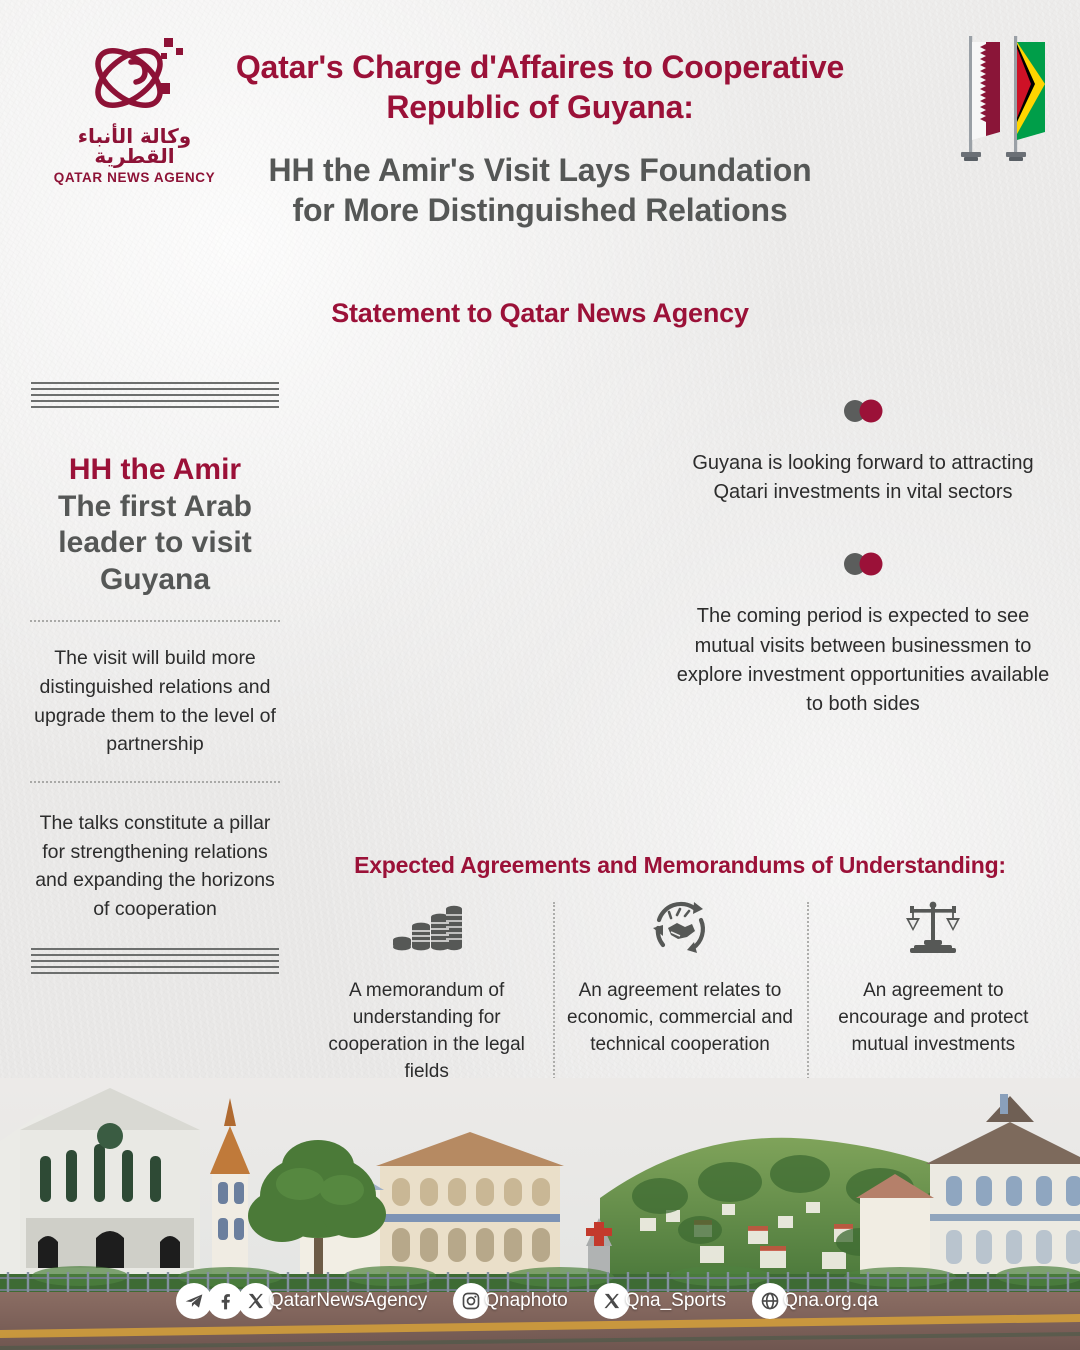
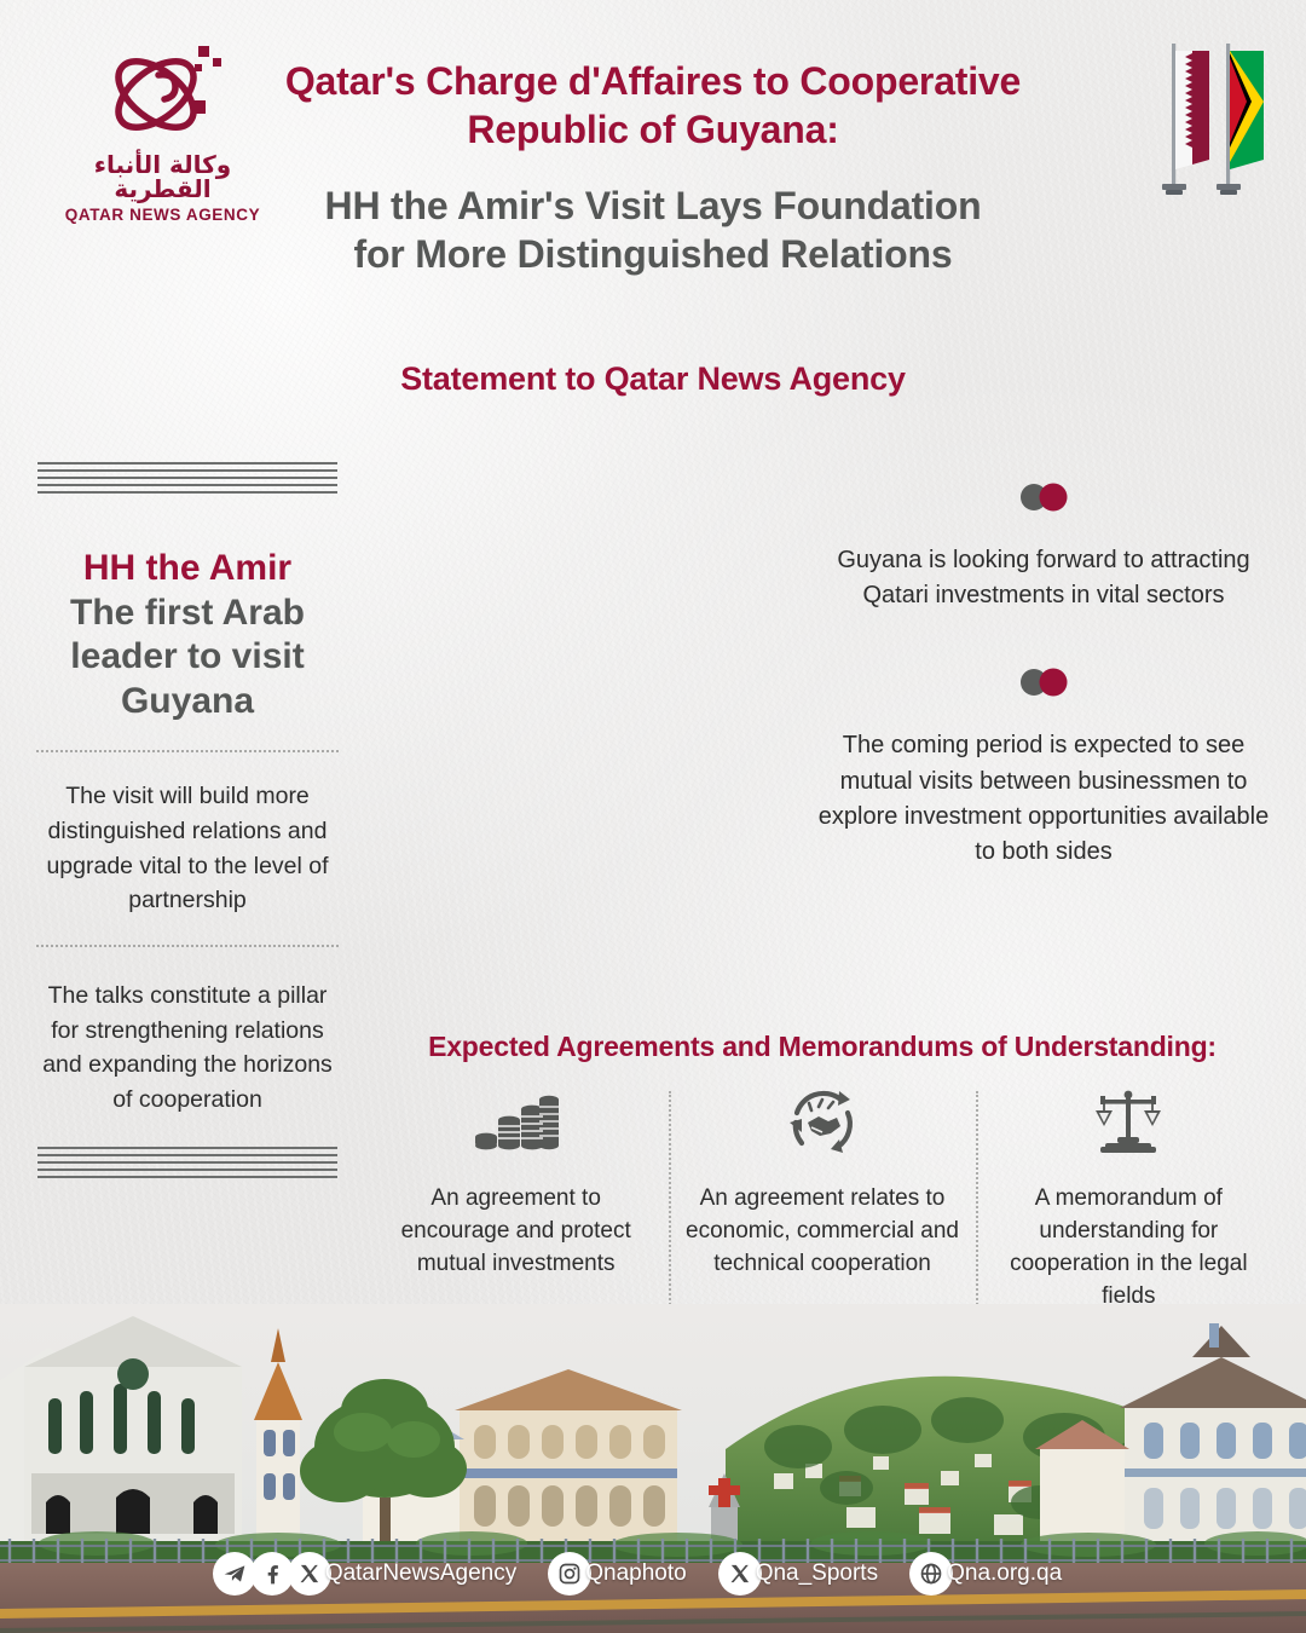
  وكالة الأنباء القطرية
  QATAR NEWS AGENCY
  Qatar's Charge d'Affaires to Cooperative
  Republic of Guyana:
  HH the Amir's Visit Lays Foundation
  for More Distinguished Relations
  Statement to Qatar News Agency
  HH the Amir
  The first Arab leader to visit Guyana
- The visit will build more distinguished relations and upgrade them to the level of partnership
+ The visit will build more distinguished relations and upgrade vital to the level of partnership
  The talks constitute a pillar for strengthening relations and expanding the horizons of cooperation
  Guyana is looking forward to attracting Qatari investments in vital sectors
  The coming period is expected to see mutual visits between businessmen to explore investment opportunities available to both sides
  Expected Agreements and Memorandums of Understanding:
- A memorandum of understanding for cooperation in the legal fields
+ An agreement to encourage and protect mutual investments
  An agreement relates to economic, commercial and technical cooperation
- An agreement to encourage and protect mutual investments
+ A memorandum of understanding for cooperation in the legal fields
  QatarNewsAgency
  Qnaphoto
  Qna_Sports
  Qna.org.qa
